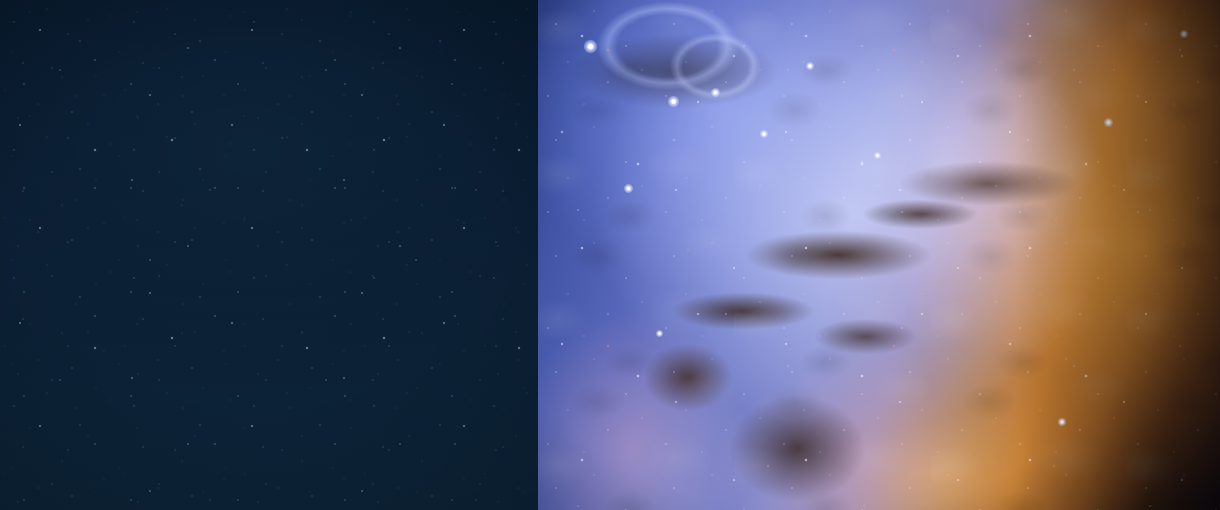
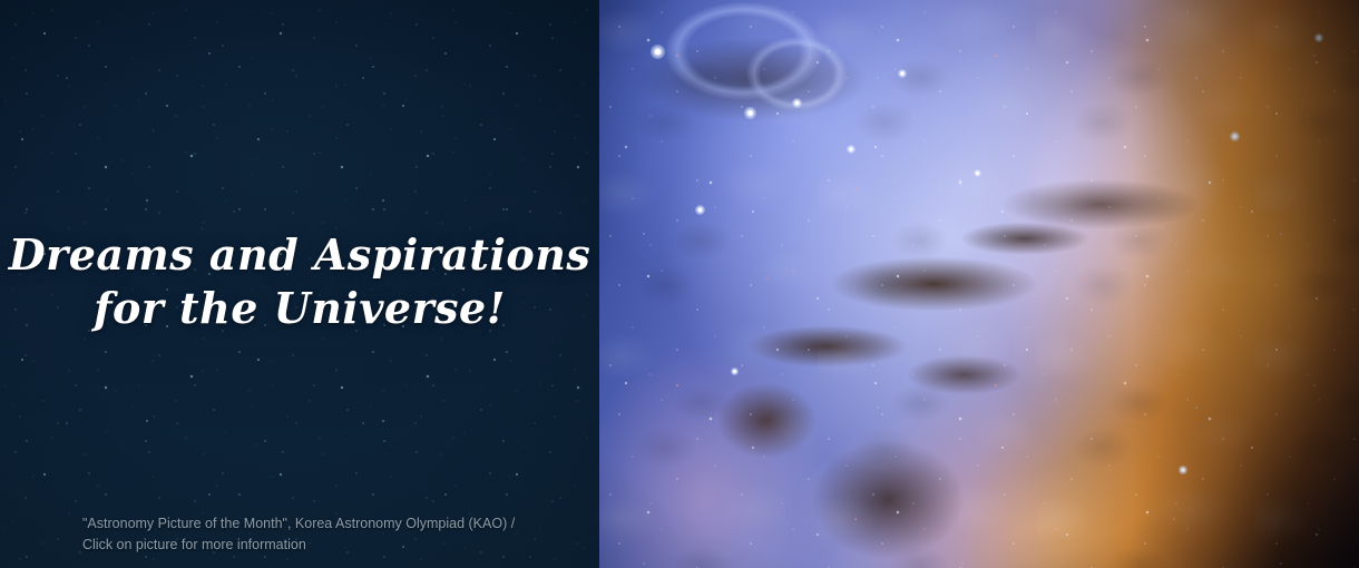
+ Dreams and Aspirations
+ for the Universe!
+ "Astronomy Picture of the Month", Korea Astronomy Olympiad (KAO) /
+ Click on picture for more information
